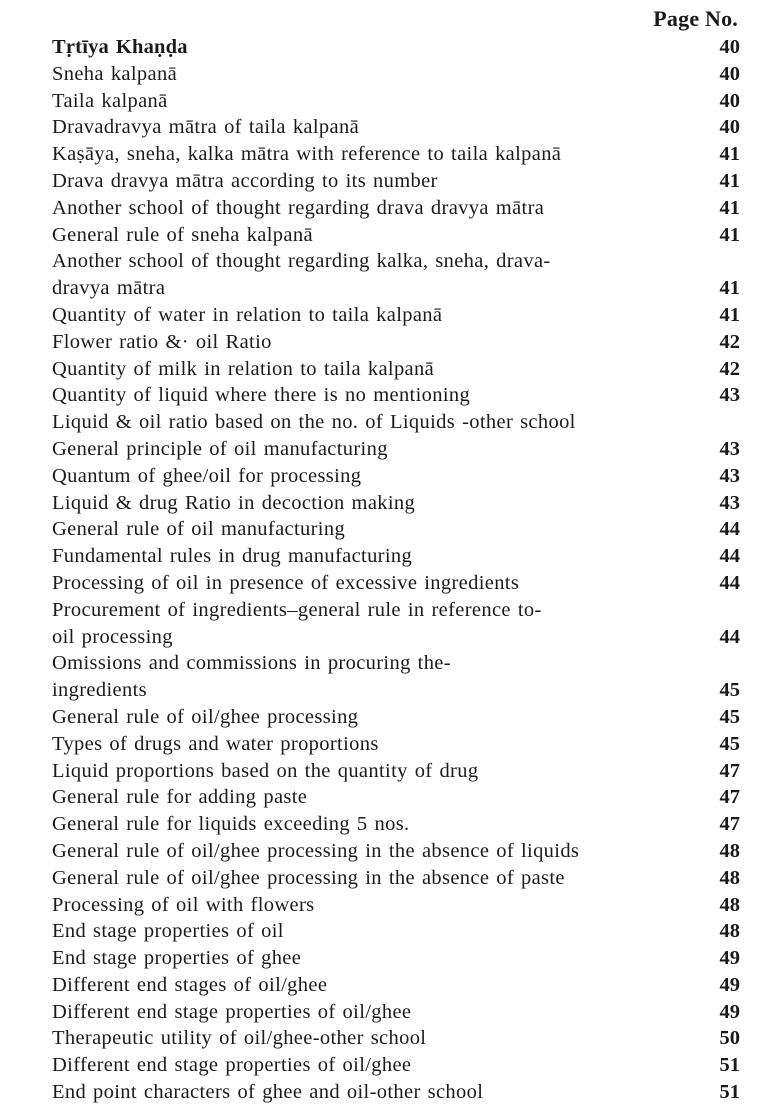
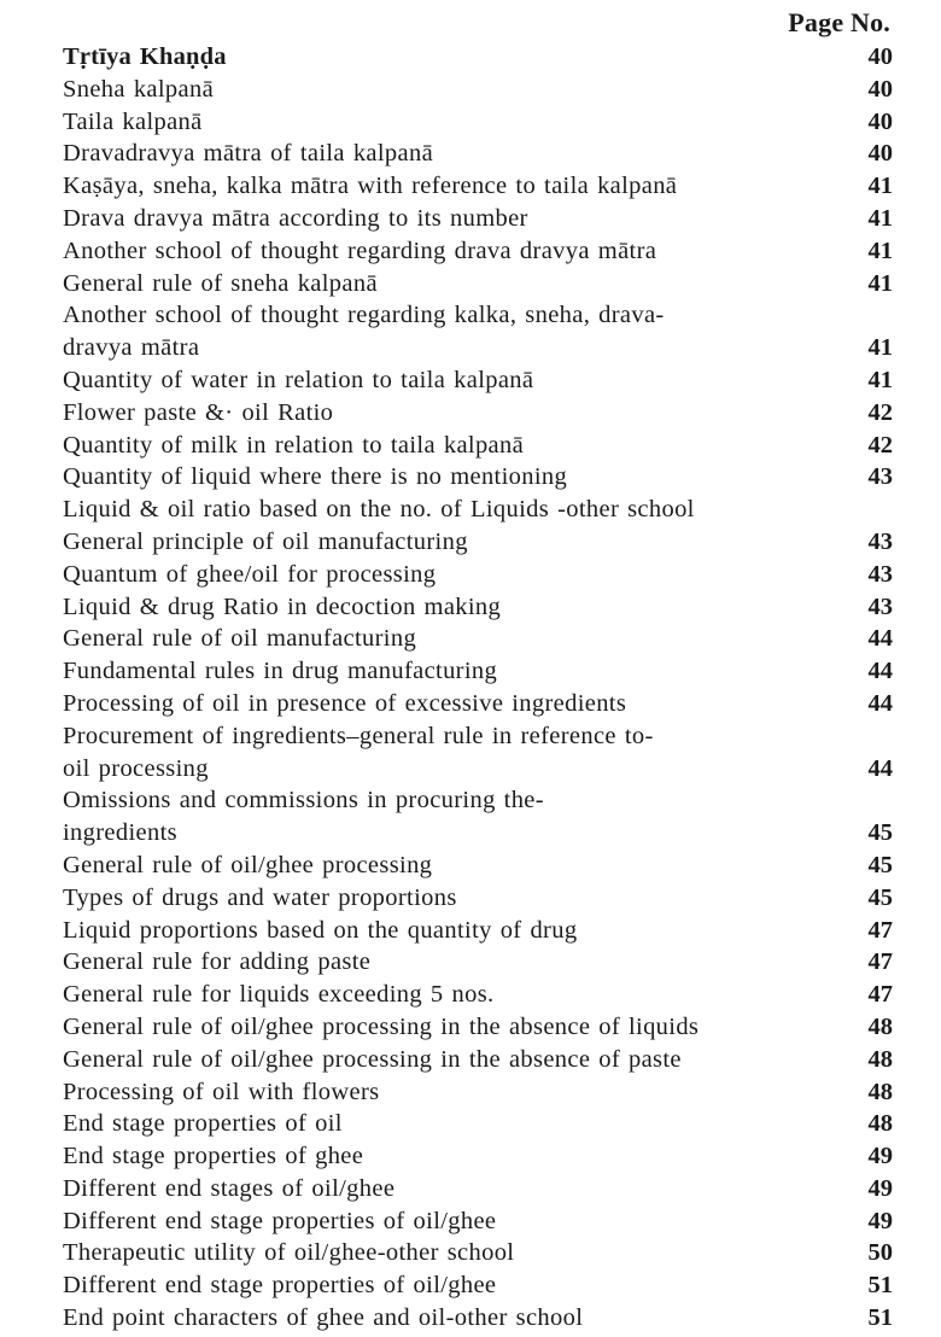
  Page No.
  Tṛtīya Khaṇḍa
  40
  Sneha kalpanā
  40
  Taila kalpanā
  40
  Dravadravya mātra of taila kalpanā
  40
  Kaṣāya, sneha, kalka mātra with reference to taila kalpanā
  41
  Drava dravya mātra according to its number
  41
  Another school of thought regarding drava dravya mātra
  41
  General rule of sneha kalpanā
  41
  Another school of thought regarding kalka, sneha, drava-
  dravya mātra
  41
  Quantity of water in relation to taila kalpanā
  41
- Flower ratio &· oil Ratio
+ Flower paste &· oil Ratio
  42
  Quantity of milk in relation to taila kalpanā
  42
  Quantity of liquid where there is no mentioning
  43
  Liquid & oil ratio based on the no. of Liquids -other school
  General principle of oil manufacturing
  43
  Quantum of ghee/oil for processing
  43
  Liquid & drug Ratio in decoction making
  43
  General rule of oil manufacturing
  44
  Fundamental rules in drug manufacturing
  44
  Processing of oil in presence of excessive ingredients
  44
  Procurement of ingredients–general rule in reference to-
  oil processing
  44
  Omissions and commissions in procuring the-
  ingredients
  45
  General rule of oil/ghee processing
  45
  Types of drugs and water proportions
  45
  Liquid proportions based on the quantity of drug
  47
  General rule for adding paste
  47
  General rule for liquids exceeding 5 nos.
  47
  General rule of oil/ghee processing in the absence of liquids
  48
  General rule of oil/ghee processing in the absence of paste
  48
  Processing of oil with flowers
  48
  End stage properties of oil
  48
  End stage properties of ghee
  49
  Different end stages of oil/ghee
  49
  Different end stage properties of oil/ghee
  49
  Therapeutic utility of oil/ghee-other school
  50
  Different end stage properties of oil/ghee
  51
  End point characters of ghee and oil-other school
  51
